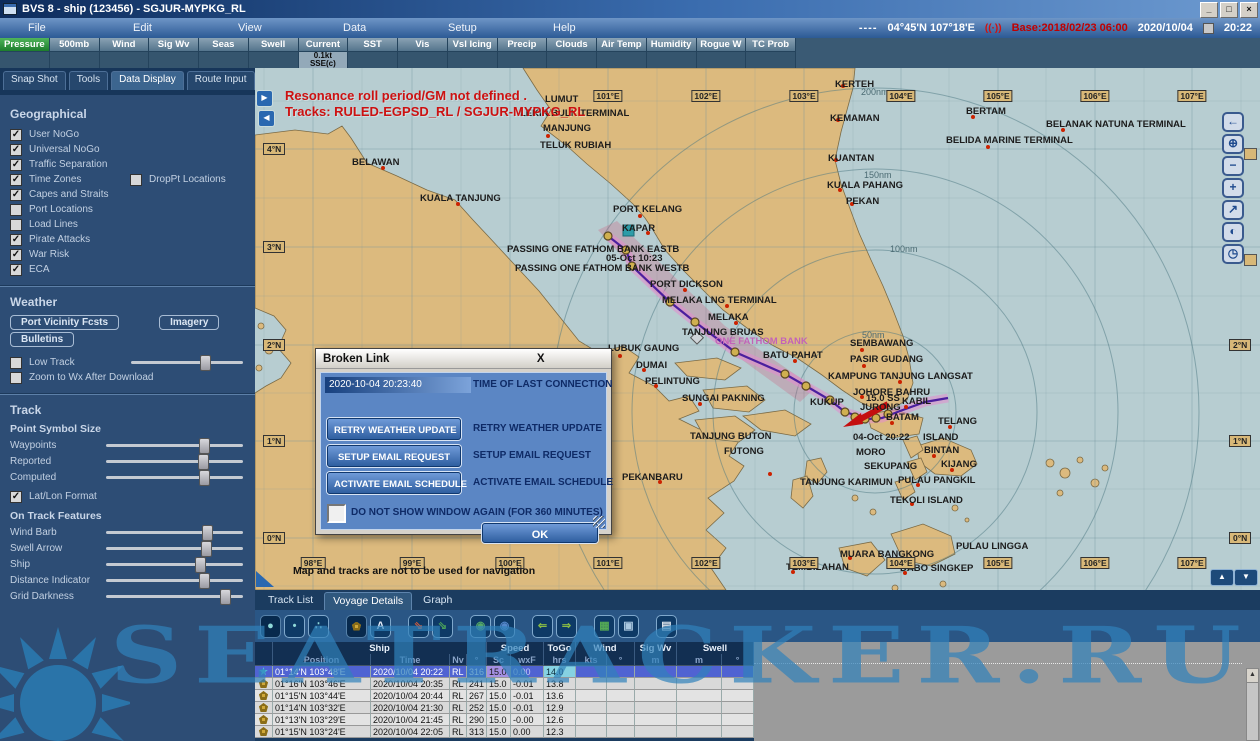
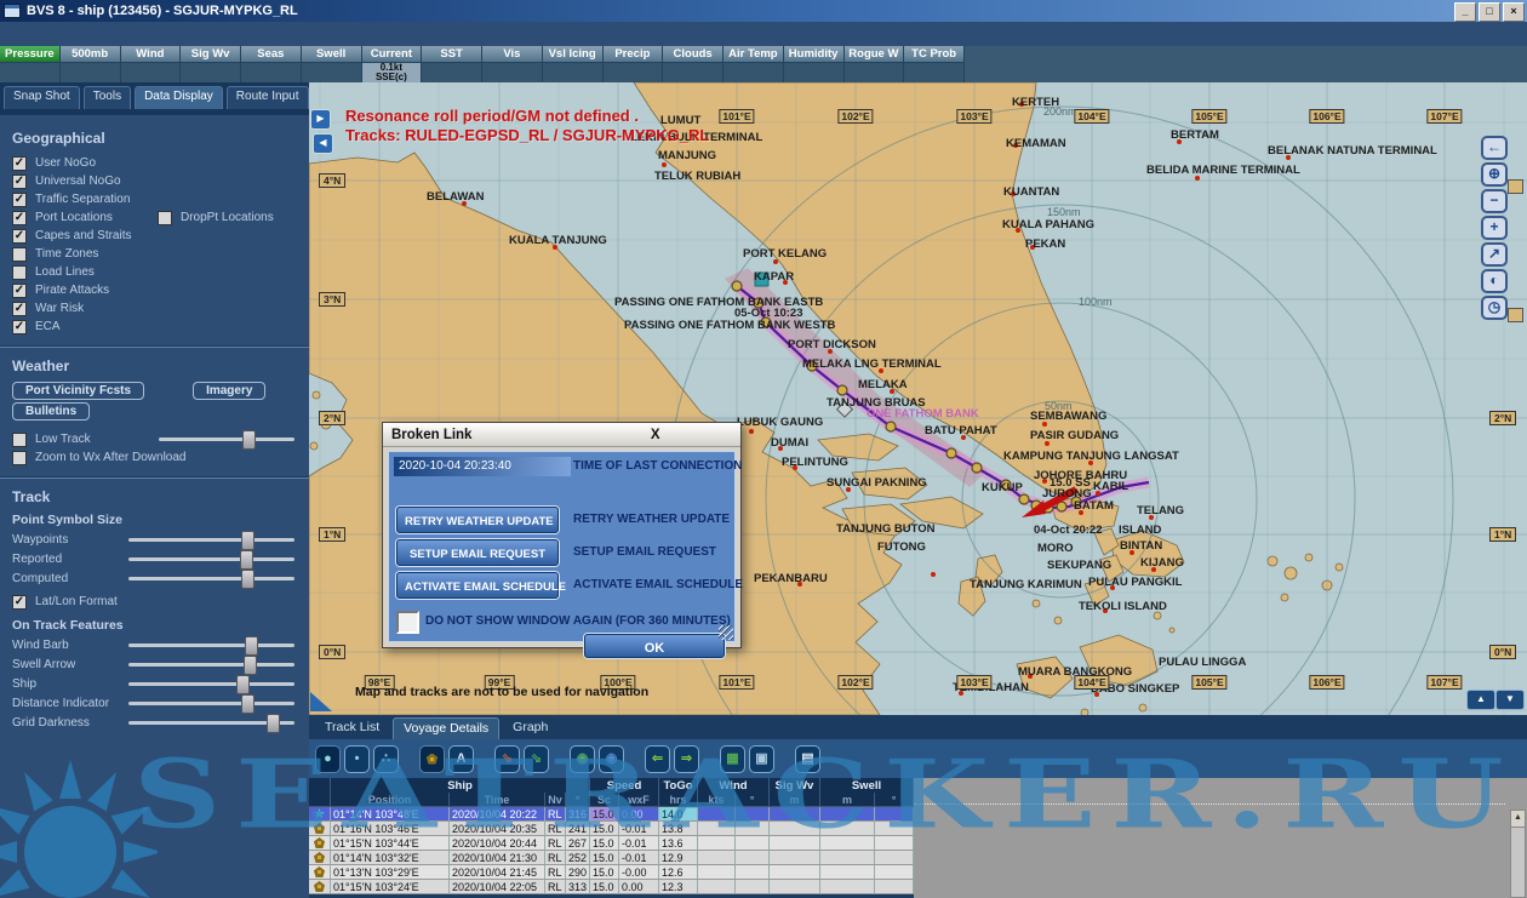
  BVS 8 - ship (123456) - SGJUR-MYPKG_RL
  _
  □
  ×
- File
- Edit
- View
- Data
- Setup
- Help
- ----
- 04°45'N 107°18'E
- ((·))
- Base:2018/02/23 06:00
- 2020/10/04
- 20:22
  Pressure
  500mb
  Wind
  Sig Wv
  Seas
  Swell
  Current
  SST
  Vis
  Vsl Icing
  Precip
  Clouds
  Air Temp
  Humidity
  Rogue W
  TC Prob
  0.1kt
  SSE(c)
  Snap Shot
  Tools
  Data Display
  Route Input
  Geographical
  ✓
  User NoGo
  ✓
  Universal NoGo
  ✓
  Traffic Separation
  ✓
- Time Zones
+ Port Locations
  DropPt Locations
  ✓
  Capes and Straits
- Port Locations
+ Time Zones
  Load Lines
  ✓
  Pirate Attacks
  ✓
  War Risk
  ✓
  ECA
  Weather
  Port Vicinity Fcsts
  Imagery
  Bulletins
  Low Track
  Zoom to Wx After Download
  Track
  Point Symbol Size
  Waypoints
  Reported
  Computed
  ✓
  Lat/Lon Format
  On Track Features
  Wind Barb
  Swell Arrow
  Ship
  Distance Indicator
  Grid Darkness
  Resonance roll period/GM not defined .
  Tracks: RULED-EGPSD_RL / SGJUR-MYPKG_RL
  Map and tracks are not to be used for navigation
  ▶
  ◀
  ▲
  ▼
  LUMUT
  LEKIR BULK TERMINAL
  MANJUNG
  TELUK RUBIAH
  BELAWAN
  KUALA TANJUNG
  PORT KELANG
  KAPAR
  PASSING ONE FATHOM BANK EASTB
  05-Oct 10:23
  PASSING ONE FATHOM BANK WESTB
  PORT DICKSON
  MELAKA LNG TERMINAL
  MELAKA
  TANJUNG BRUAS
  ONE FATHOM BANK
  UBUK GAUNG
  DUMAI
  PELINTUNG
  SUNGAI PAKNING
  BATU PAHAT
  TANJUNG BUTON
  FUTONG
  PEKANBARU
  TANJUNG KARIMUN
  SEMBAWANG
  PASIR GUDANG
  KAMPUNG TANJUNG LANGSAT
  JOHORE BAHRU
  KUKUP
  15.0 SS
  JURONG
  KABIL
  BATAM
  TELANG
  04-Oct 20:22
  ISLAND
  MORO
  SEKUPANG
  BINTAN
  KIJANG
  PULAU PANGKIL
  TEKOLI ISLAND
  KERTEH
  KEMAMAN
  KUANTAN
  KUALA PAHANG
  PEKAN
  BERTAM
  BELANAK NATUNA TERMINAL
  BELIDA MARINE TERMINAL
  MUARA BANGKONG
  PULAU LINGGA
  BO SINGKEP
  50nm
  100nm
  150nm
  200nm
  101°E
  102°E
  103°E
  104°E
  105°E
  106°E
  107°E
  98°E
  99°E
  100°E
  101°E
  102°E
  103°E
  104°E
  105°E
  106°E
  107°E
  4°N
  3°N
  2°N
  1°N
  0°N
  2°N
  1°N
  0°N
  ←
  ⊕
  −
  +
  ↗
  ◐
  ◷
  Broken Link
  X
  2020-10-04 20:23:40
  TIME OF LAST CONNECTION
  RETRY WEATHER UPDATE
  RETRY WEATHER UPDATE
  SETUP EMAIL REQUEST
  SETUP EMAIL REQUEST
  ACTIVATE EMAIL SCHEDULE
  ACTIVATE EMAIL SCHEDULE
  DO NOT SHOW WINDOW AGAIN (FOR 360 MINUTES)
  OK
  Track List
  Voyage Details
  Graph
  ●
  •
  ∴
  A
  ⇘
  ⇘
  ◉
  ◉
  ⇐
  ⇒
  ▦
  ▣
  ▤
  Ship
  Speed
  ToGo
  Wind
  Sig Wv
  Swell
  Position
  Time
  Nv
  °
  Sc
  wxF
  hrs
  kts
  °
  m
  m
  °
  01°14'N 103°48'E
  2020/10/04 20:22
  RL
  316
  15.0
  0.00
  14.0
  01°16'N 103°46'E
  2020/10/04 20:35
  RL
  241
  15.0
  -0.01
  13.8
  01°15'N 103°44'E
  2020/10/04 20:44
  RL
  267
  15.0
  -0.01
  13.6
  01°14'N 103°32'E
  2020/10/04 21:30
  RL
  252
  15.0
  -0.01
  12.9
  01°13'N 103°29'E
  2020/10/04 21:45
  RL
  290
  15.0
  -0.00
  12.6
  01°15'N 103°24'E
  2020/10/04 22:05
  RL
  313
  15.0
  0.00
  12.3
  SEATRACKER.RU
